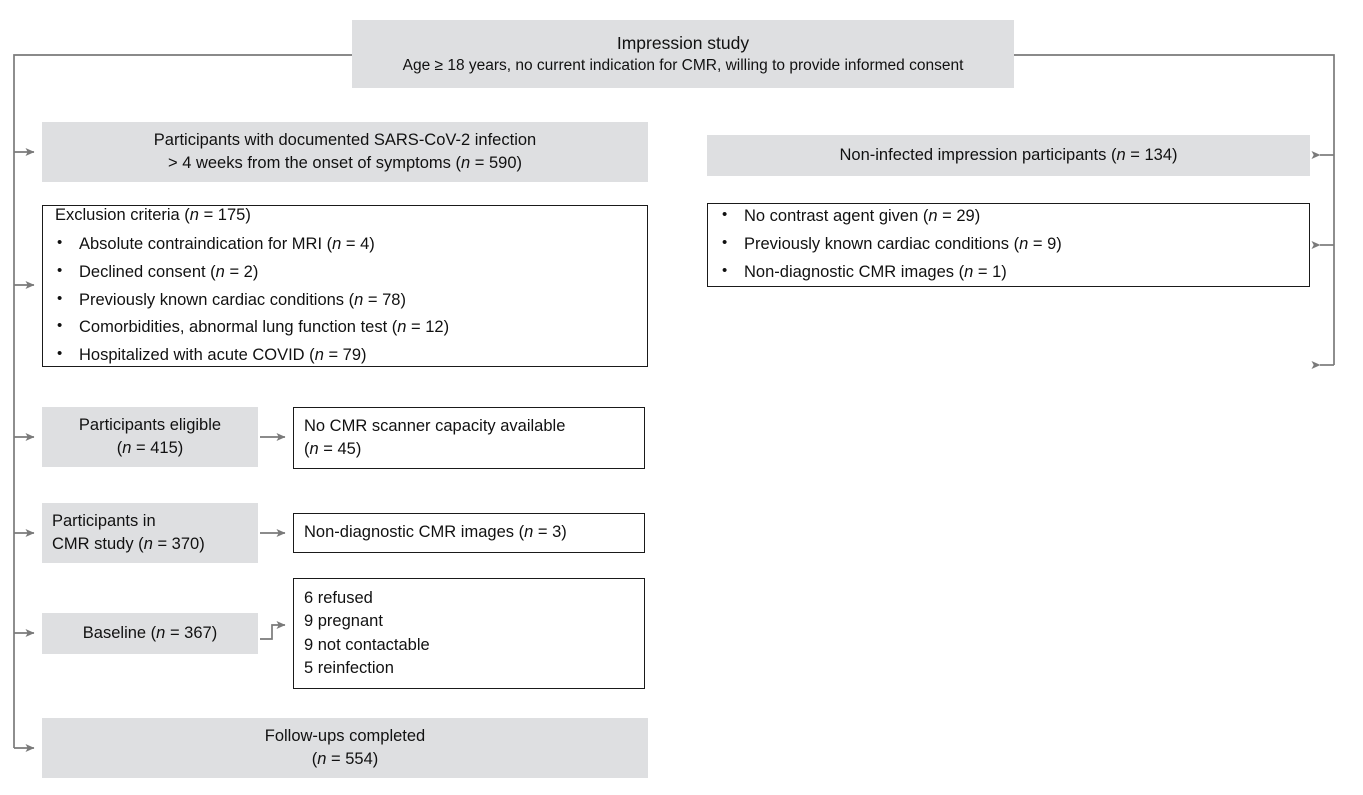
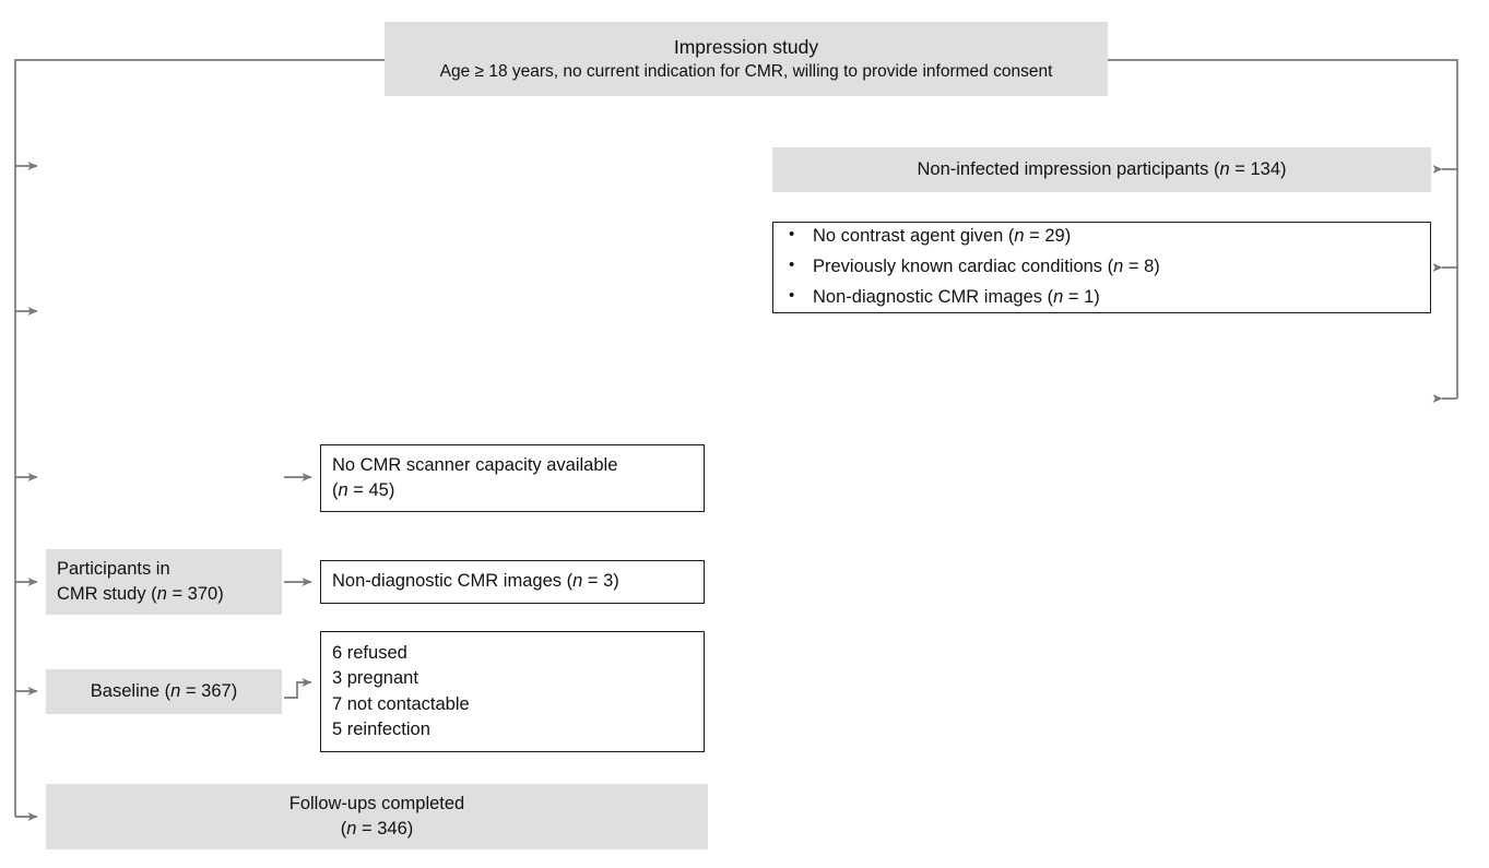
  Impression study
  Age ≥ 18 years, no current indication for CMR, willing to provide informed consent
- Participants with documented SARS-CoV-2 infection
- > 4 weeks from the onset of symptoms (n = 590)
- Exclusion criteria (n = 175)
- Absolute contraindication for MRI (n = 4)
- Declined consent (n = 2)
- Previously known cardiac conditions (n = 78)
- Comorbidities, abnormal lung function test (n = 12)
- Hospitalized with acute COVID (n = 79)
- Participants eligible
- (n = 415)
  No CMR scanner capacity available
  (n = 45)
  Participants in
  CMR study (n = 370)
  Non-diagnostic CMR images (n = 3)
  Baseline (n = 367)
  6 refused
- 9 pregnant
+ 3 pregnant
- 9 not contactable
+ 7 not contactable
  5 reinfection
  Follow-ups completed
- (n = 554)
+ (n = 346)
  Non-infected impression participants (n = 134)
  No contrast agent given (n = 29)
- Previously known cardiac conditions (n = 9)
+ Previously known cardiac conditions (n = 8)
  Non-diagnostic CMR images (n = 1)
